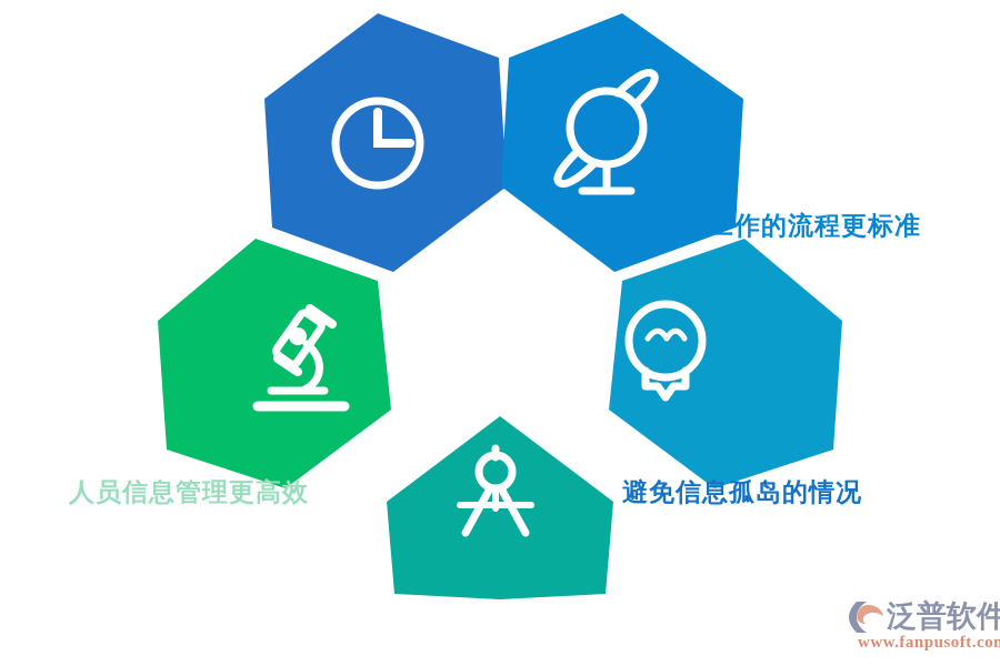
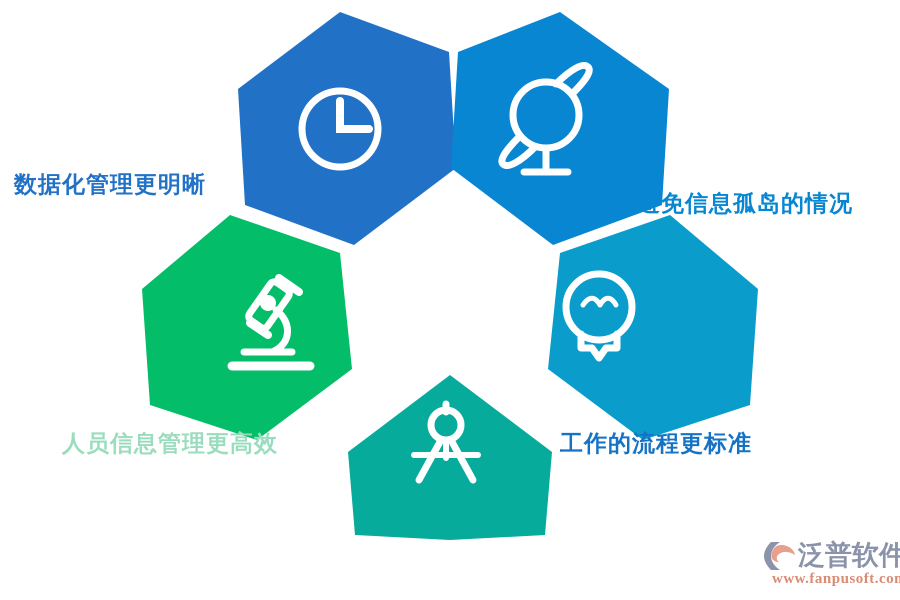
+ 数据化管理更明晰
- 工作的流程更标准
+ 避免信息孤岛的情况
  人员信息管理更高效
- 避免信息孤岛的情况
+ 工作的流程更标准
  泛普软件
  www.fanpusoft.co
